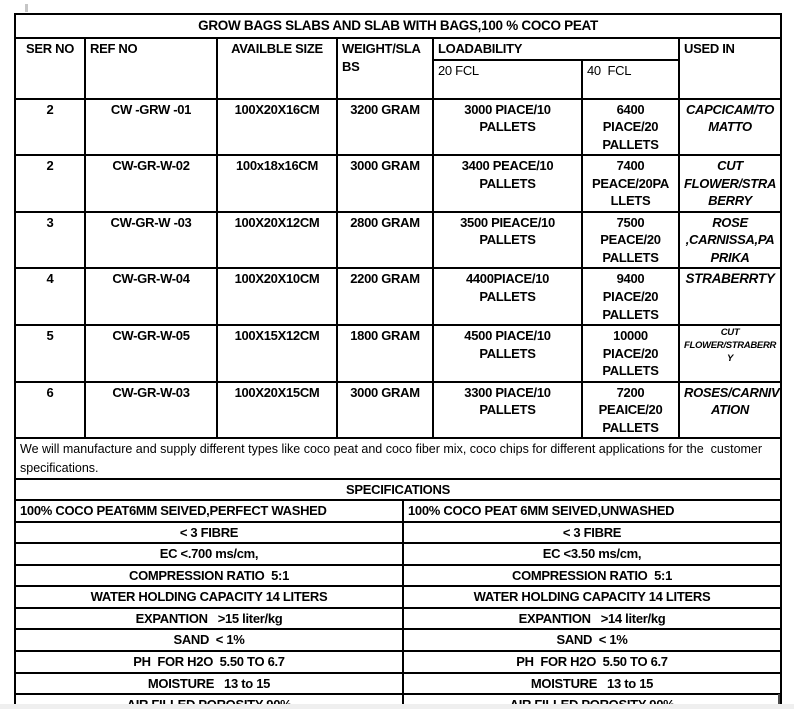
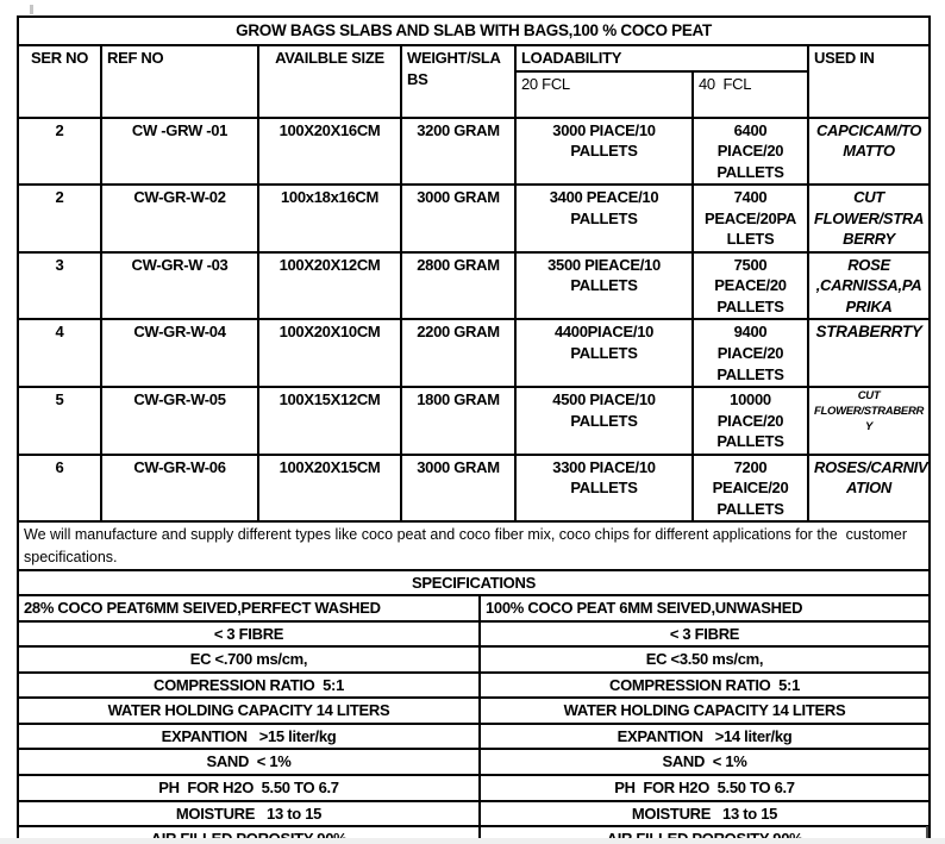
  GROW BAGS SLABS AND SLAB WITH BAGS,100 % COCO PEAT
  SER NO	REF NO	AVAILBLE SIZE	WEIGHT/SLA BS	LOADABILITY	USED IN
  20 FCL	40 FCL
  2	CW -GRW -01	100X20X16CM	3200 GRAM	3000 PIACE/10 PALLETS	6400 PIACE/20 PALLETS	CAPCICAM/TO MATTO
  2	CW-GR-W-02	100x18x16CM	3000 GRAM	3400 PEACE/10 PALLETS	7400 PEACE/20PA LLETS	CUT FLOWER/STRA BERRY
  3	CW-GR-W -03	100X20X12CM	2800 GRAM	3500 PIEACE/10 PALLETS	7500 PEACE/20 PALLETS	ROSE ,CARNISSA,PA PRIKA
  4	CW-GR-W-04	100X20X10CM	2200 GRAM	4400PIACE/10 PALLETS	9400 PIACE/20 PALLETS	STRABERRTY
  5	CW-GR-W-05	100X15X12CM	1800 GRAM	4500 PIACE/10 PALLETS	10000 PIACE/20 PALLETS	CUT FLOWER/STRABERR Y
- 6	CW-GR-W-03	100X20X15CM	3000 GRAM	3300 PIACE/10 PALLETS	7200 PEAICE/20 PALLETS	ROSES/CARNIV ATION
+ 6	CW-GR-W-06	100X20X15CM	3000 GRAM	3300 PIACE/10 PALLETS	7200 PEAICE/20 PALLETS	ROSES/CARNIV ATION
  We will manufacture and supply different types like coco peat and coco fiber mix, coco chips for different applications for the customer specifications.
  SPECIFICATIONS
- 100% COCO PEAT6MM SEIVED,PERFECT WASHED	100% COCO PEAT 6MM SEIVED,UNWASHED
+ 28% COCO PEAT6MM SEIVED,PERFECT WASHED	100% COCO PEAT 6MM SEIVED,UNWASHED
  < 3 FIBRE	< 3 FIBRE
  EC <.700 ms/cm,	EC <3.50 ms/cm,
  COMPRESSION RATIO 5:1	COMPRESSION RATIO 5:1
  WATER HOLDING CAPACITY 14 LITERS	WATER HOLDING CAPACITY 14 LITERS
  EXPANTION >15 liter/kg	EXPANTION >14 liter/kg
  SAND < 1%	SAND < 1%
  PH FOR H2O 5.50 TO 6.7	PH FOR H2O 5.50 TO 6.7
  MOISTURE 13 to 15	MOISTURE 13 to 15
